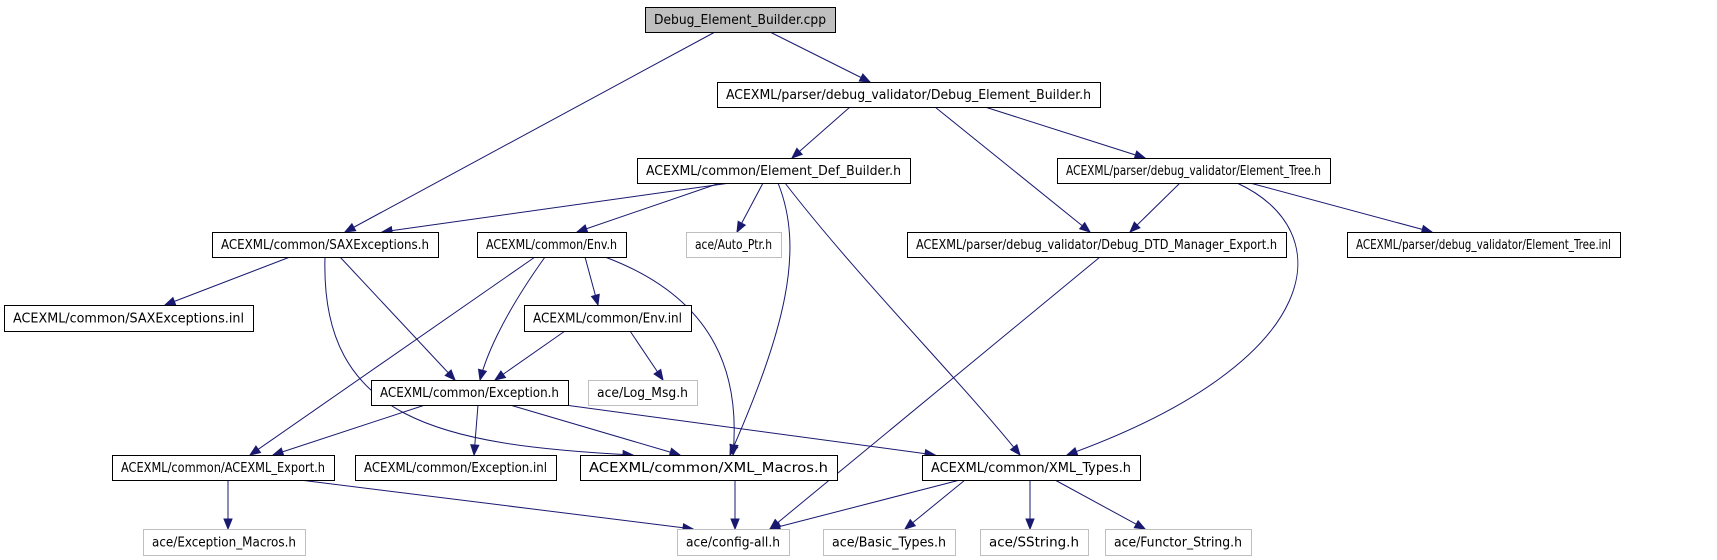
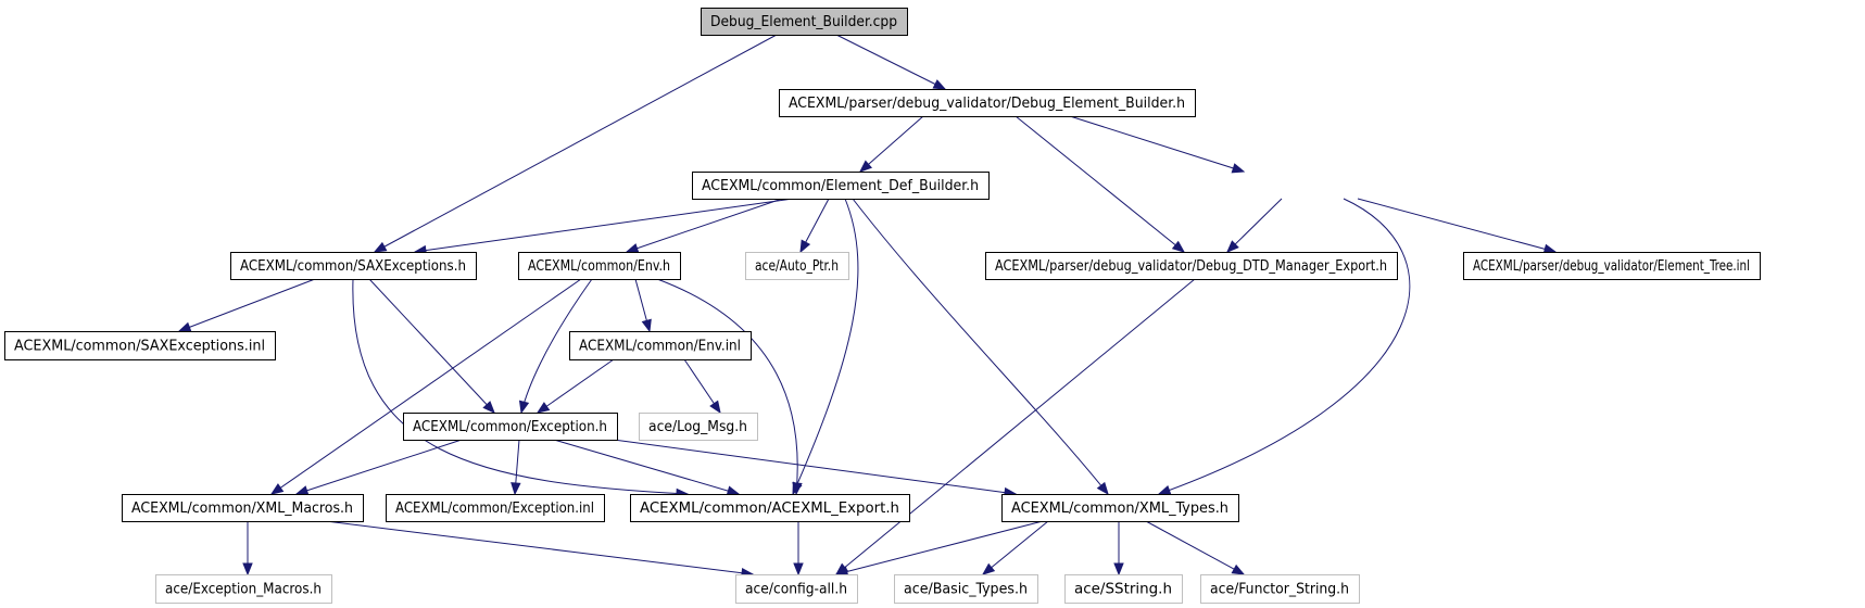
  Debug_Element_Builder.cpp
  ACEXML/parser/debug_validator/Debug_Element_Builder.h
  ACEXML/common/Element_Def_Builder.h
- ACEXML/parser/debug_validator/Element_Tree.h
  ACEXML/common/SAXExceptions.h
  ACEXML/common/Env.h
  ace/Auto_Ptr.h
  ACEXML/parser/debug_validator/Debug_DTD_Manager_Export.h
  ACEXML/parser/debug_validator/Element_Tree.inl
  ACEXML/common/SAXExceptions.inl
  ACEXML/common/Env.inl
  ACEXML/common/Exception.h
  ace/Log_Msg.h
- ACEXML/common/ACEXML_Export.h
+ ACEXML/common/XML_Macros.h
  ACEXML/common/Exception.inl
- ACEXML/common/XML_Macros.h
+ ACEXML/common/ACEXML_Export.h
  ACEXML/common/XML_Types.h
  ace/Exception_Macros.h
  ace/config-all.h
  ace/Basic_Types.h
  ace/SString.h
  ace/Functor_String.h
